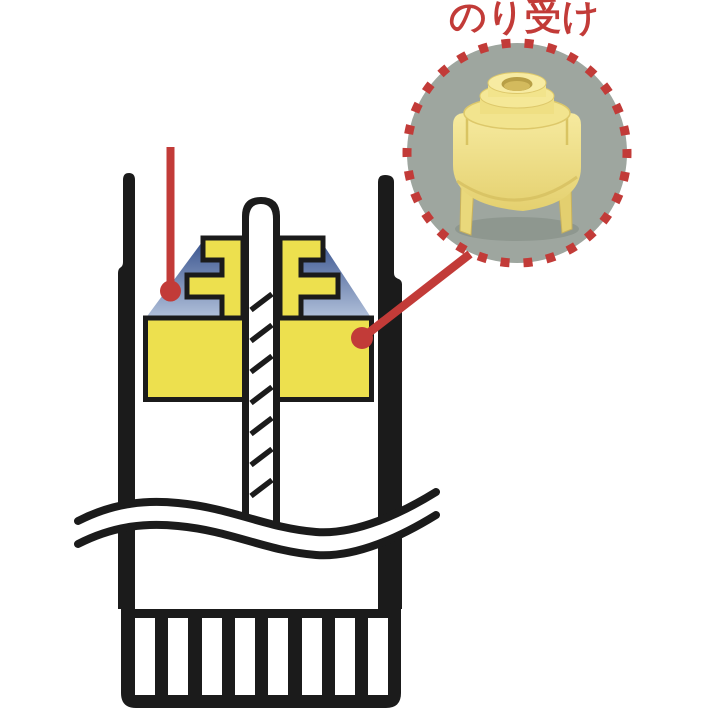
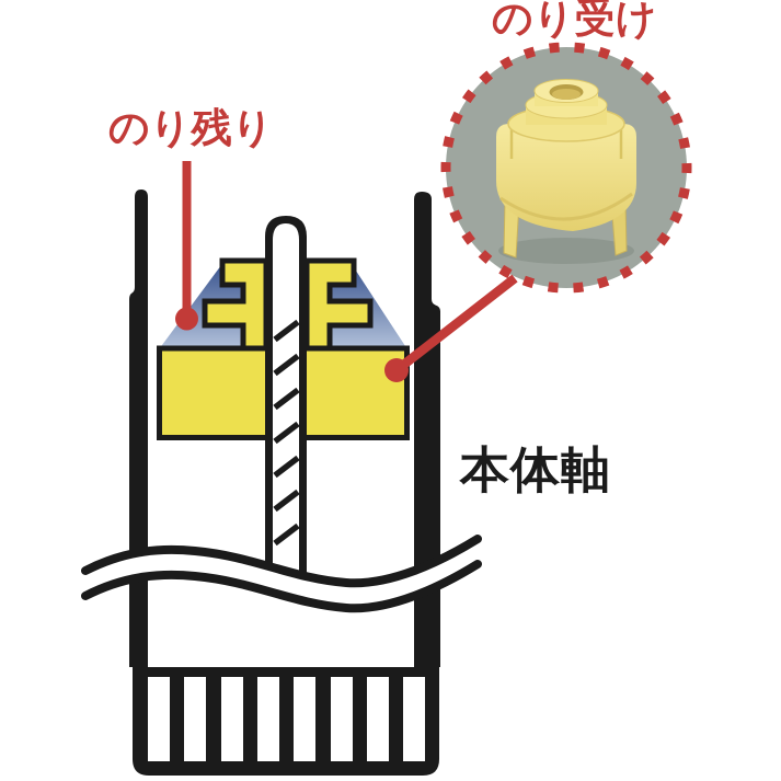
  のり受け
+ のり残り
+ 本体軸
